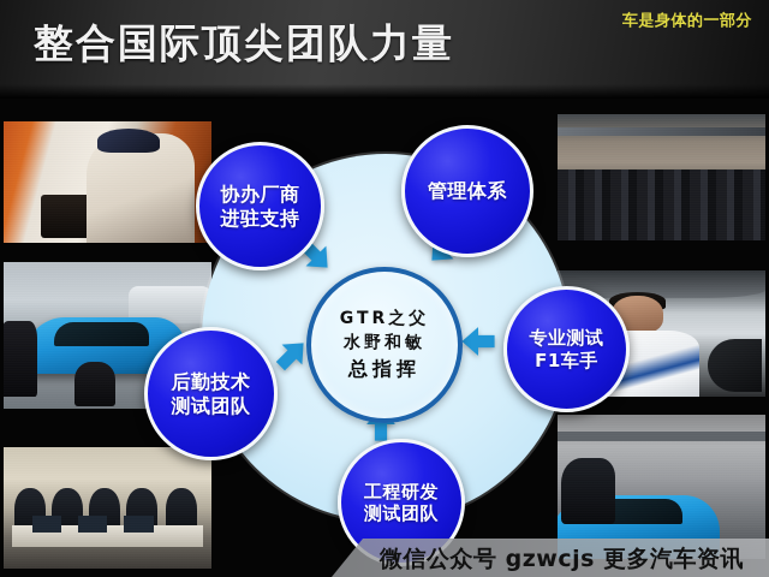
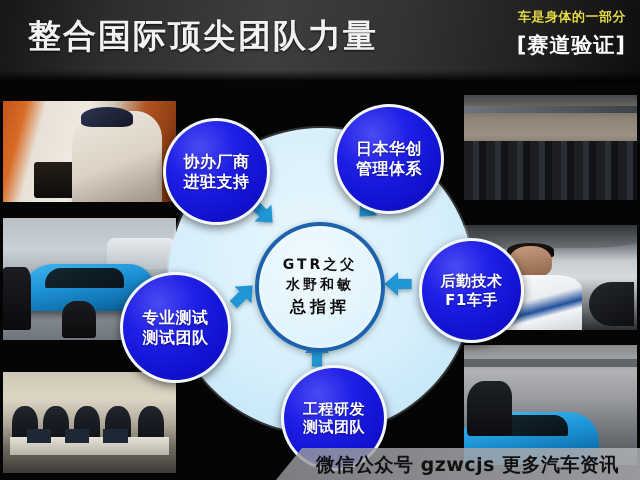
  整合国际顶尖团队力量
  车是身体的一部分
+ [赛道验证]
  GTR之父
  水野和敏
  总指挥
  协办厂商
  进驻支持
+ 日本华创
  管理体系
- 专业测试
+ 后勤技术
  F1车手
- 后勤技术
+ 专业测试
  测试团队
  工程研发
  测试团队
  微信公众号 gzwcjs 更多汽车资讯
